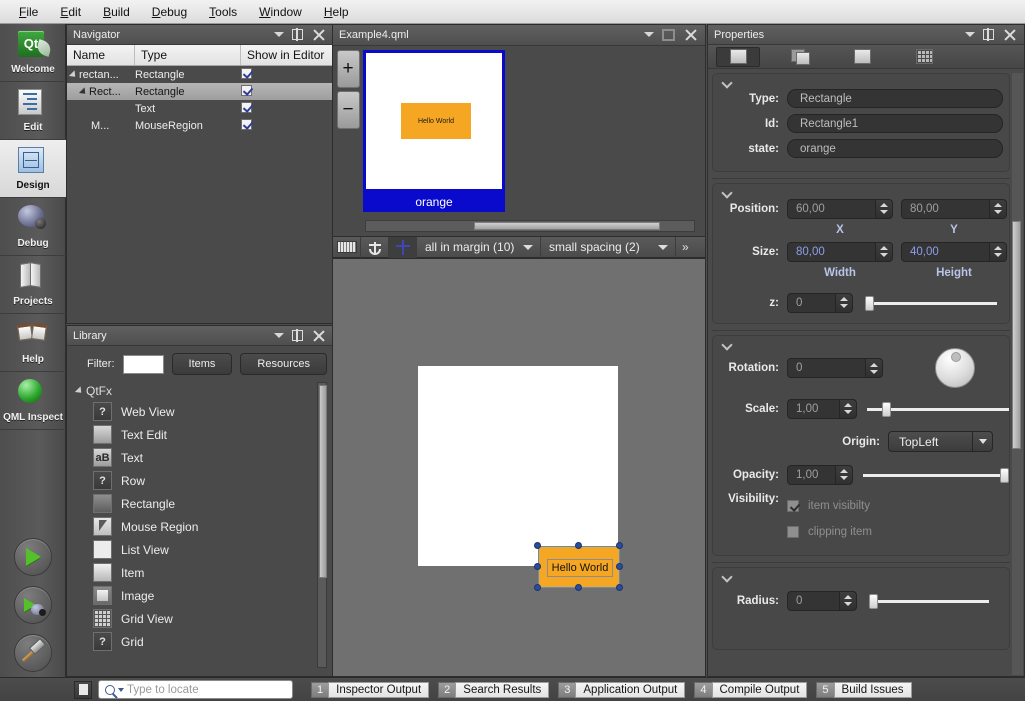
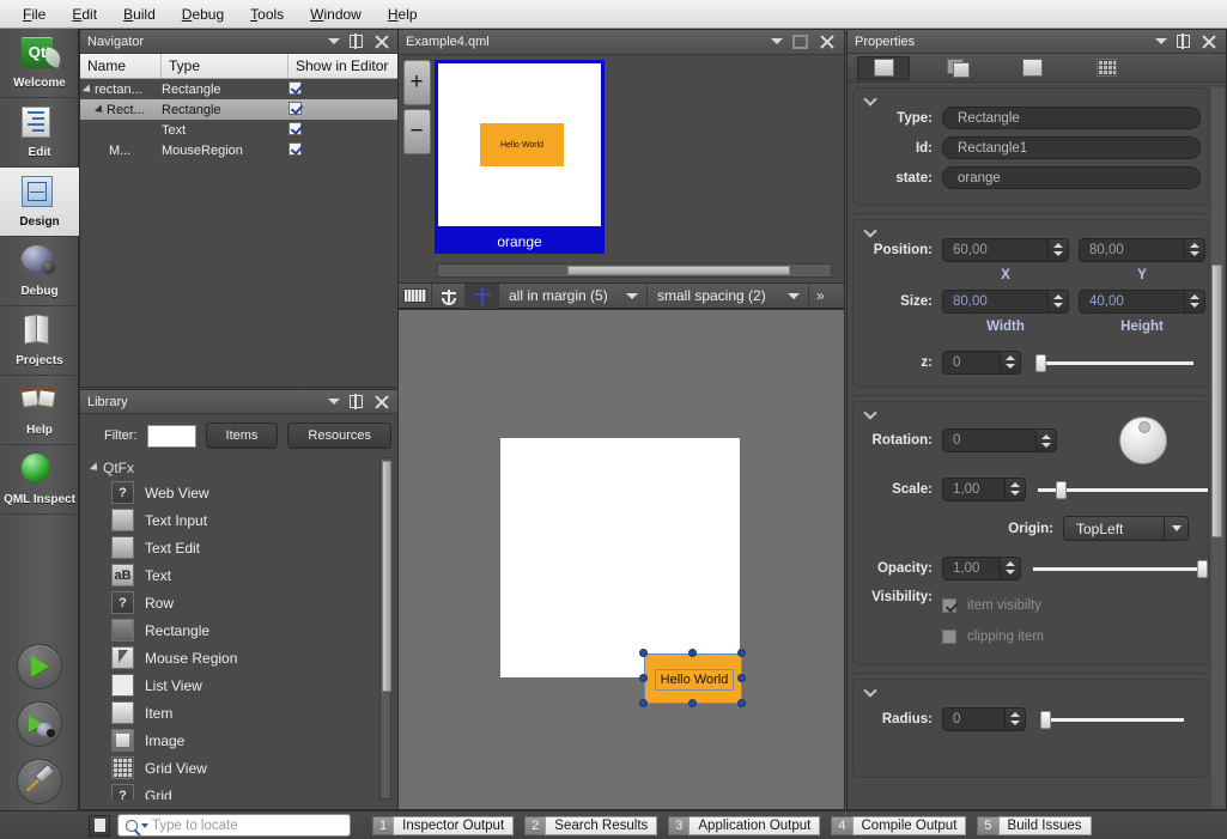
  File
  Edit
  Build
  Debug
  Tools
  Window
  Help
  Qt
  Welcome
  Edit
  Design
  Debug
  Projects
  Help
  QML Inspect
  Navigator
  Name
  Type
  Show in Editor
  rectan...
  Rectangle
  Rect...
  Rectangle
  Text
  M...
  MouseRegion
  Library
  Filter:
  Items
  Resources
  QtFx
  ?
  Web View
+ Text Input
  Text Edit
  aB
  Text
  ?
  Row
  Rectangle
  Mouse Region
  List View
  Item
  Image
  Grid View
  ?
  Grid
  Example4.qml
  +
  −
  orange
- all in margin (10)
+ all in margin (5)
  small spacing (2)
  »
  Hello World
  Properties
  Type:
  Rectangle
  Id:
  Rectangle1
  state:
  orange
  Position:
  60,00
  80,00
  X
  Y
  Size:
  80,00
  40,00
  Width
  Height
  z:
  0
  Rotation:
  0
  Scale:
  1,00
  Origin:
  TopLeft
  Opacity:
  1,00
  Visibility:
  item visibilty
  clipping item
  Radius:
  0
  Type to locate
  1
  Inspector Output
  2
  Search Results
  3
  Application Output
  4
  Compile Output
  5
  Build Issues
